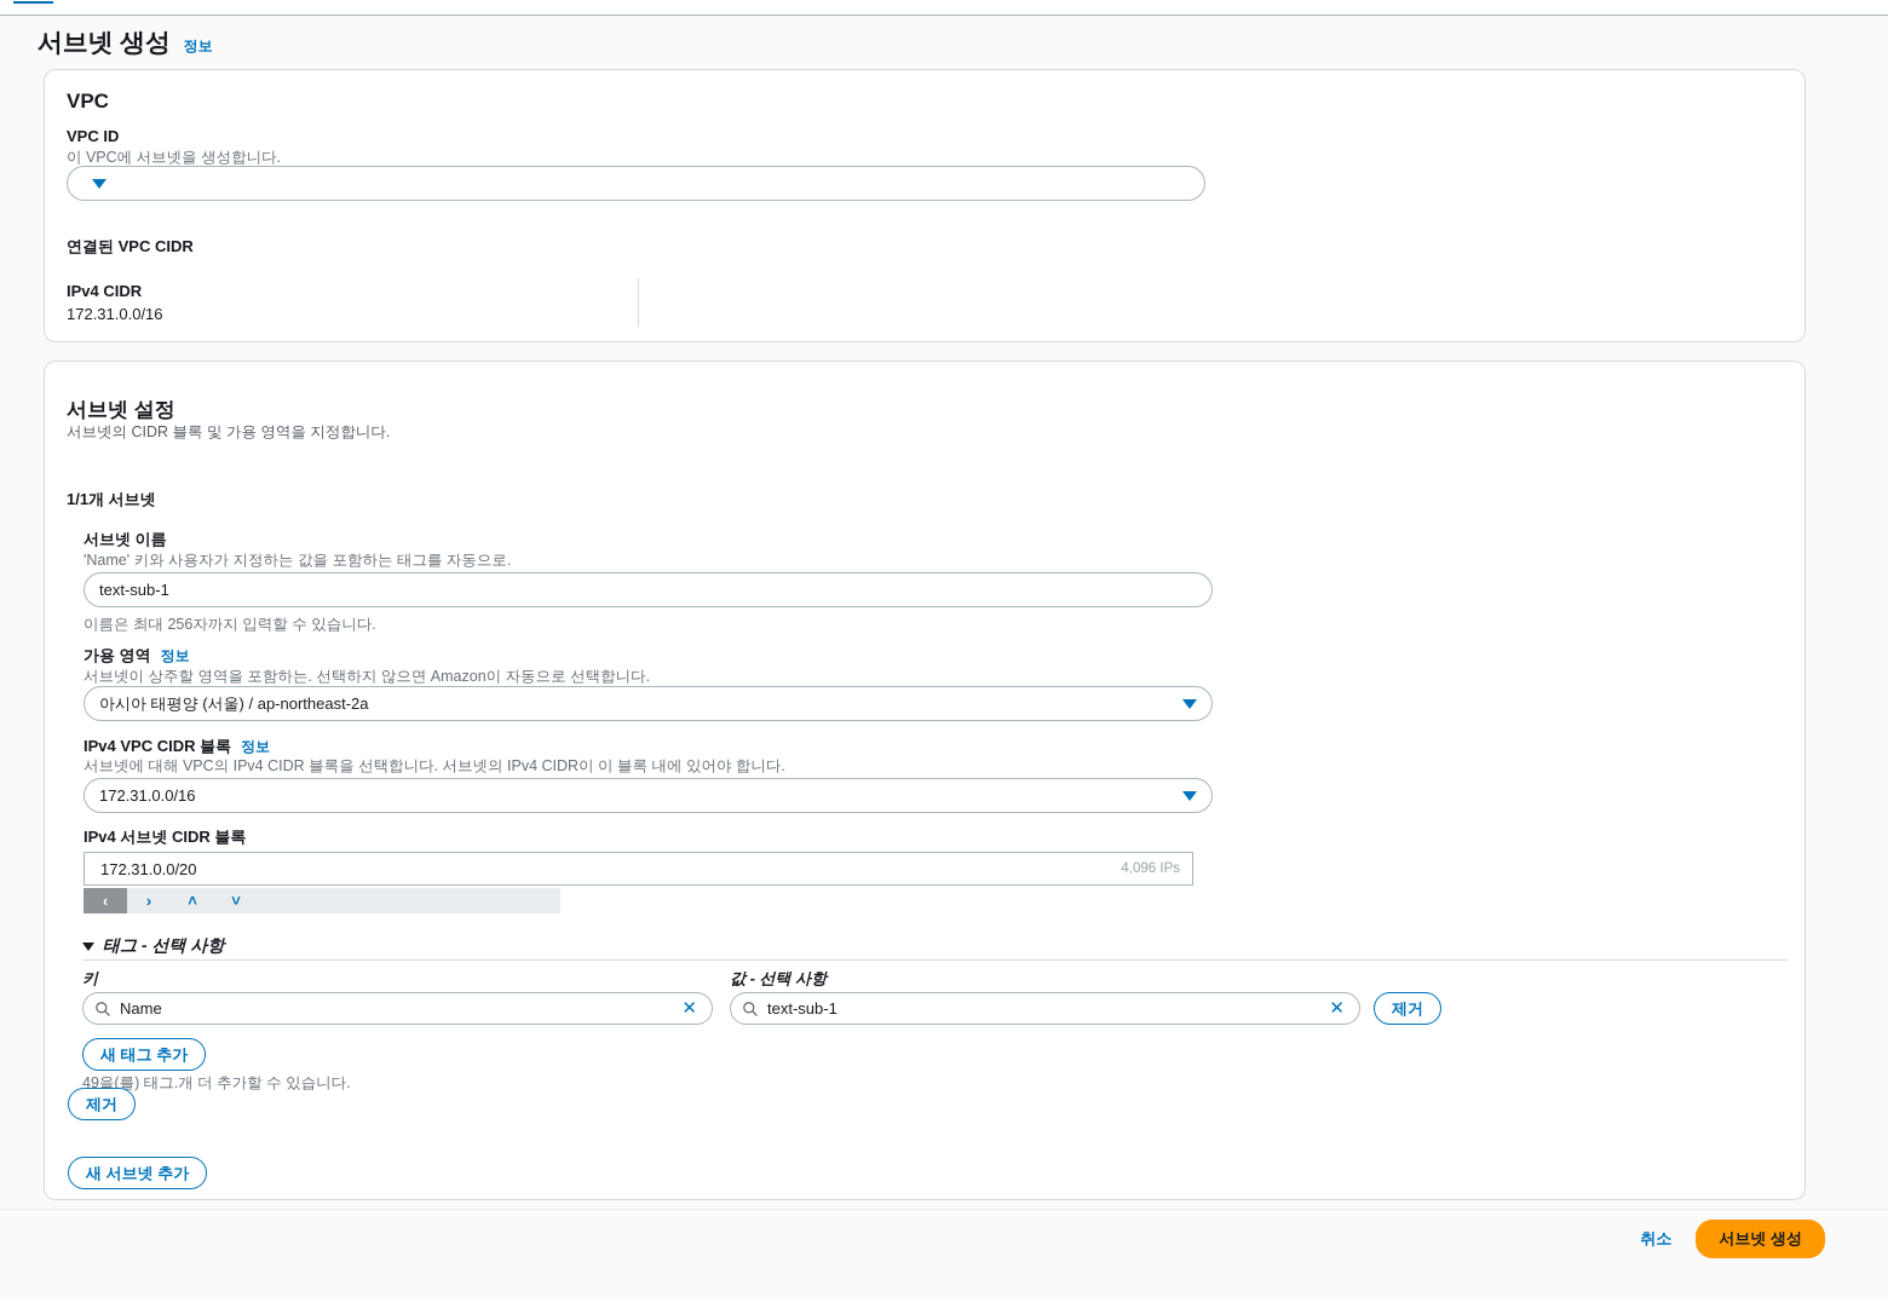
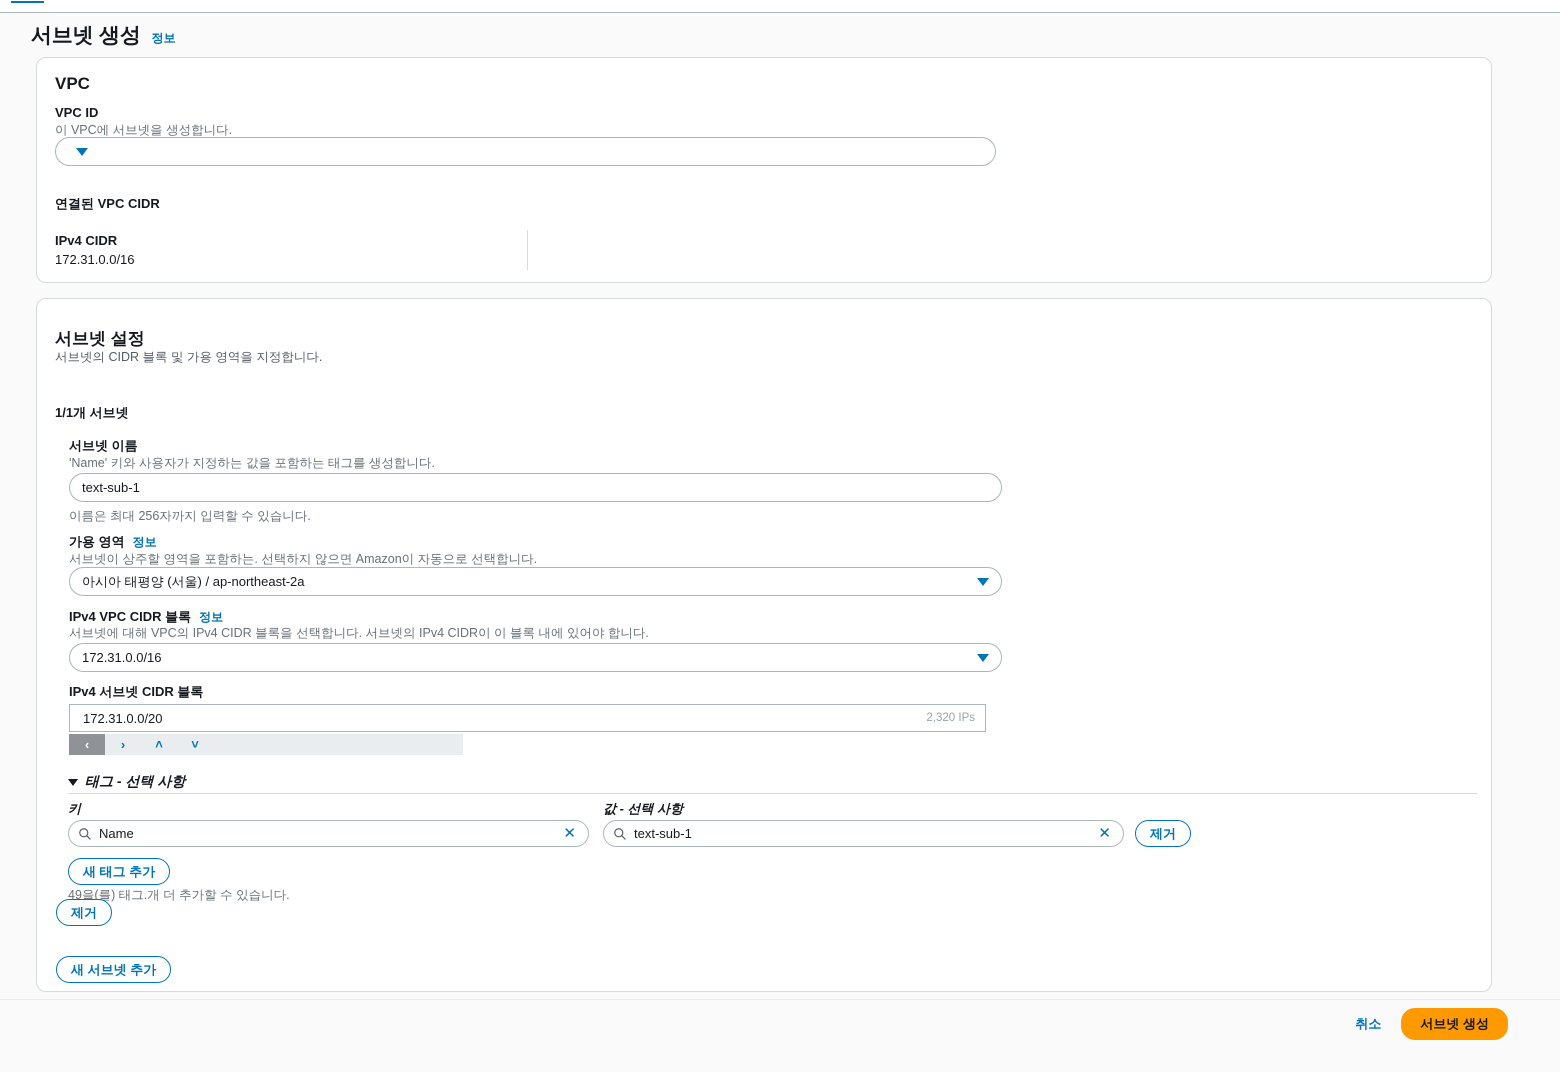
  서브넷 생성
  정보
  VPC
  VPC ID
  이 VPC에 서브넷을 생성합니다.
  연결된 VPC CIDR
  IPv4 CIDR
  172.31.0.0/16
  서브넷 설정
  서브넷의 CIDR 블록 및 가용 영역을 지정합니다.
  1/1개 서브넷
  서브넷 이름
- 'Name' 키와 사용자가 지정하는 값을 포함하는 태그를 자동으로.
+ 'Name' 키와 사용자가 지정하는 값을 포함하는 태그를 생성합니다.
  text-sub-1
  이름은 최대 256자까지 입력할 수 있습니다.
  가용 영역 정보
  서브넷이 상주할 영역을 포함하는. 선택하지 않으면 Amazon이 자동으로 선택합니다.
  아시아 태평양 (서울) / ap-northeast-2a
  IPv4 VPC CIDR 블록 정보
  서브넷에 대해 VPC의 IPv4 CIDR 블록을 선택합니다. 서브넷의 IPv4 CIDR이 이 블록 내에 있어야 합니다.
  172.31.0.0/16
  IPv4 서브넷 CIDR 블록
  172.31.0.0/20
- 4,096 IPs
+ 2,320 IPs
  ‹
  ›
  ˄
  ˅
  태그 - 선택 사항
  키
  값 - 선택 사항
  Name
  ✕
  text-sub-1
  ✕
  제거
  새 태그 추가
  49을(를) 태그.개 더 추가할 수 있습니다.
  제거
  새 서브넷 추가
  취소
  서브넷 생성
